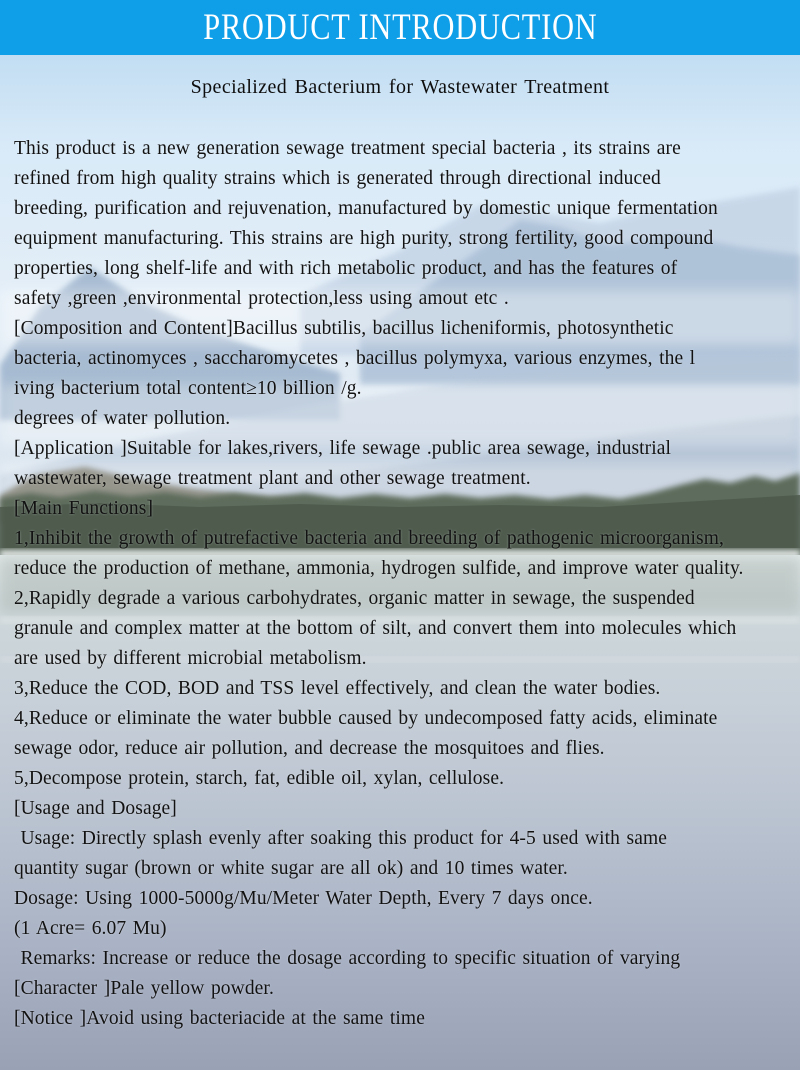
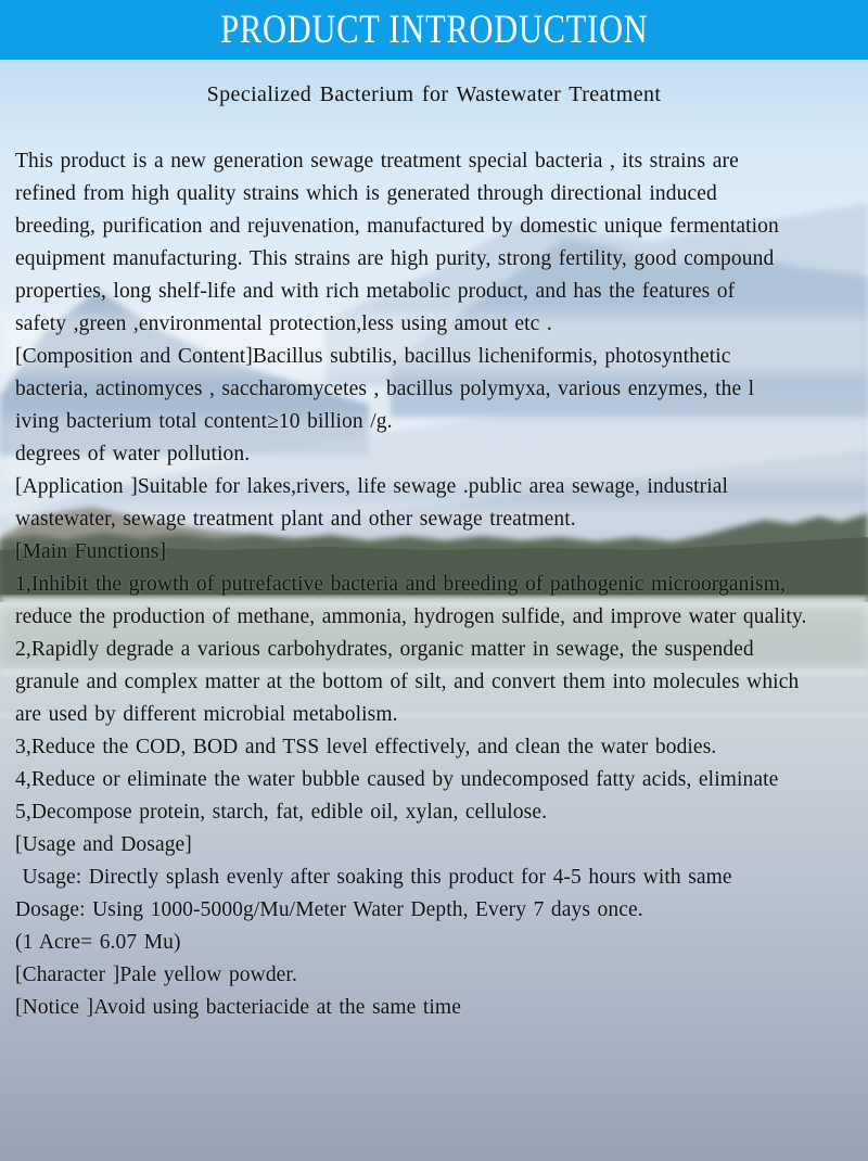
  PRODUCT INTRODUCTION
  Specialized Bacterium for Wastewater Treatment
  This product is a new generation sewage treatment special bacteria , its strains are
  refined from high quality strains which is generated through directional induced
  breeding, purification and rejuvenation, manufactured by domestic unique fermentation
  equipment manufacturing. This strains are high purity, strong fertility, good compound
  properties, long shelf-life and with rich metabolic product, and has the features of
  safety ,green ,environmental protection,less using amout etc .
  [Composition and Content]Bacillus subtilis, bacillus licheniformis, photosynthetic
  bacteria, actinomyces , saccharomycetes , bacillus polymyxa, various enzymes, the l
  iving bacterium total content≥10 billion /g.
  degrees of water pollution.
  [Application ]Suitable for lakes,rivers, life sewage .public area sewage, industrial
  wastewater, sewage treatment plant and other sewage treatment.
  [Main Functions]
  1,Inhibit the growth of putrefactive bacteria and breeding of pathogenic microorganism,
  reduce the production of methane, ammonia, hydrogen sulfide, and improve water quality.
  2,Rapidly degrade a various carbohydrates, organic matter in sewage, the suspended
  granule and complex matter at the bottom of silt, and convert them into molecules which
  are used by different microbial metabolism.
  3,Reduce the COD, BOD and TSS level effectively, and clean the water bodies.
  4,Reduce or eliminate the water bubble caused by undecomposed fatty acids, eliminate
- sewage odor, reduce air pollution, and decrease the mosquitoes and flies.
  5,Decompose protein, starch, fat, edible oil, xylan, cellulose.
  [Usage and Dosage]
- Usage: Directly splash evenly after soaking this product for 4-5 used with same
+ Usage: Directly splash evenly after soaking this product for 4-5 hours with same
- quantity sugar (brown or white sugar are all ok) and 10 times water.
  Dosage: Using 1000-5000g/Mu/Meter Water Depth, Every 7 days once.
  (1 Acre= 6.07 Mu)
- Remarks: Increase or reduce the dosage according to specific situation of varying
  [Character ]Pale yellow powder.
  [Notice ]Avoid using bacteriacide at the same time
